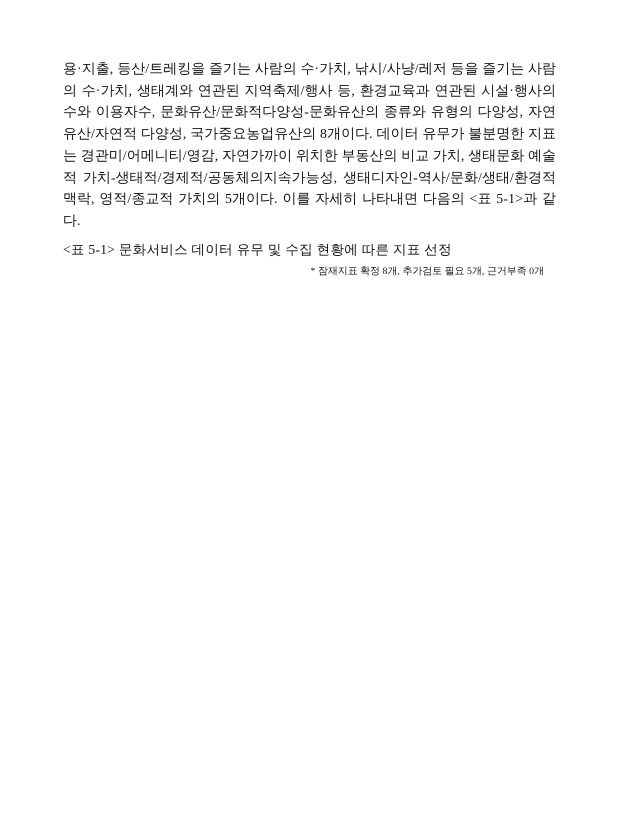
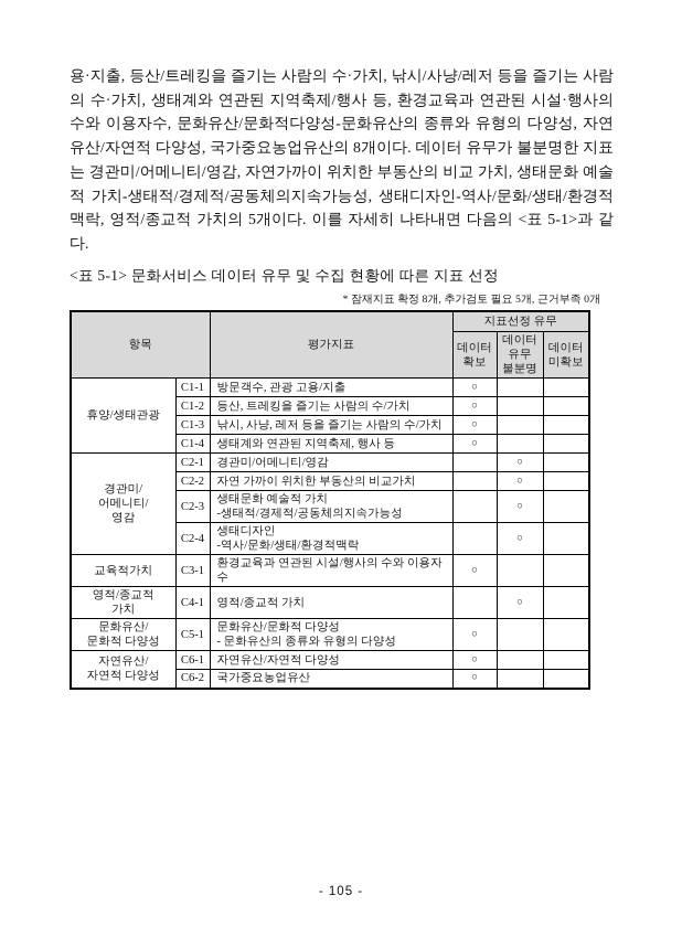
  용·지출, 등산/트레킹을 즐기는 사람의 수·가치, 낚시/사냥/레저 등을 즐기는 사람의 수·가치, 생태계와 연관된 지역축제/행사 등, 환경교육과 연관된 시설·행사의 수와 이용자수, 문화유산/문화적다양성-문화유산의 종류와 유형의 다양성, 자연유산/자연적 다양성, 국가중요농업유산의 8개이다. 데이터 유무가 불분명한 지표는 경관미/어메니티/영감, 자연가까이 위치한 부동산의 비교 가치, 생태문화 예술적 가치-생태적/경제적/공동체의지속가능성, 생태디자인-역사/문화/생태/환경적맥락, 영적/종교적 가치의 5개이다. 이를 자세히 나타내면 다음의 <표 5-1>과 같다.
  <표 5-1> 문화서비스 데이터 유무 및 수집 현황에 따른 지표 선정
  * 잠재지표 확정 8개, 추가검토 필요 5개, 근거부족 0개
+ 항목	평가지표	지표선정 유무
+ 데이터 확보	데이터 유무 불분명	데이터 미확보
+ 휴양/생태관광	C1-1	방문객수, 관광 고용/지출	○
+ C1-2	등산, 트레킹을 즐기는 사람의 수/가치	○
+ C1-3	낚시, 사냥, 레저 등을 즐기는 사람의 수/가치	○
+ C1-4	생태계와 연관된 지역축제, 행사 등	○
+ 경관미/ 어메니티/ 영감	C2-1	경관미/어메니티/영감		○
+ C2-2	자연 가까이 위치한 부동산의 비교가치		○
+ C2-3	생태문화 예술적 가치 -생태적/경제적/공동체의지속가능성		○
+ C2-4	생태디자인 -역사/문화/생태/환경적맥락		○
+ 교육적가치	C3-1	환경교육과 연관된 시설/행사의 수와 이용자 수	○
+ 영적/종교적 가치	C4-1	영적/종교적 가치		○
+ 문화유산/ 문화적 다양성	C5-1	문화유산/문화적 다양성 - 문화유산의 종류와 유형의 다양성	○
+ 자연유산/ 자연적 다양성	C6-1	자연유산/자연적 다양성	○
+ C6-2	국가중요농업유산	○
+ - 105 -
